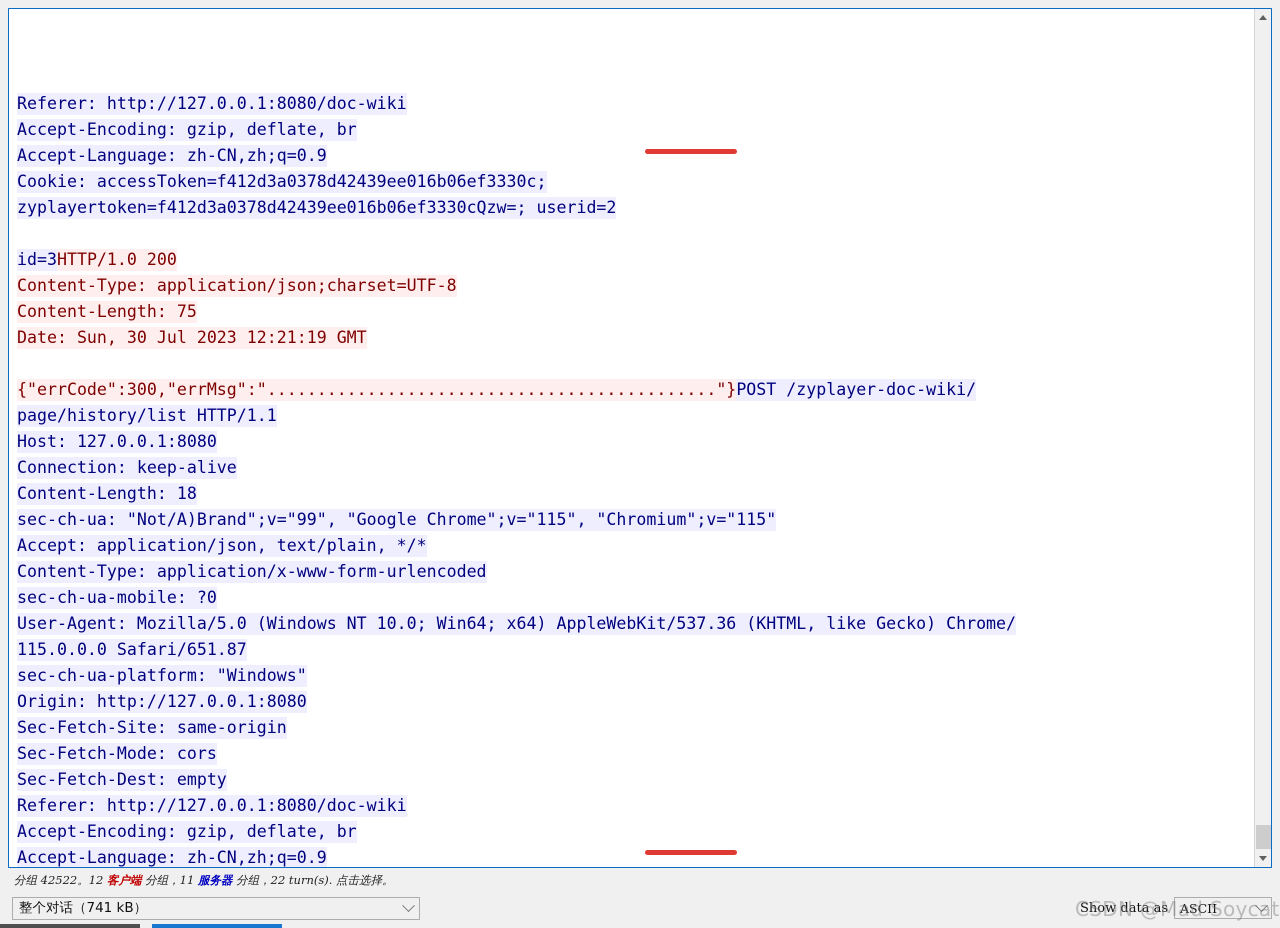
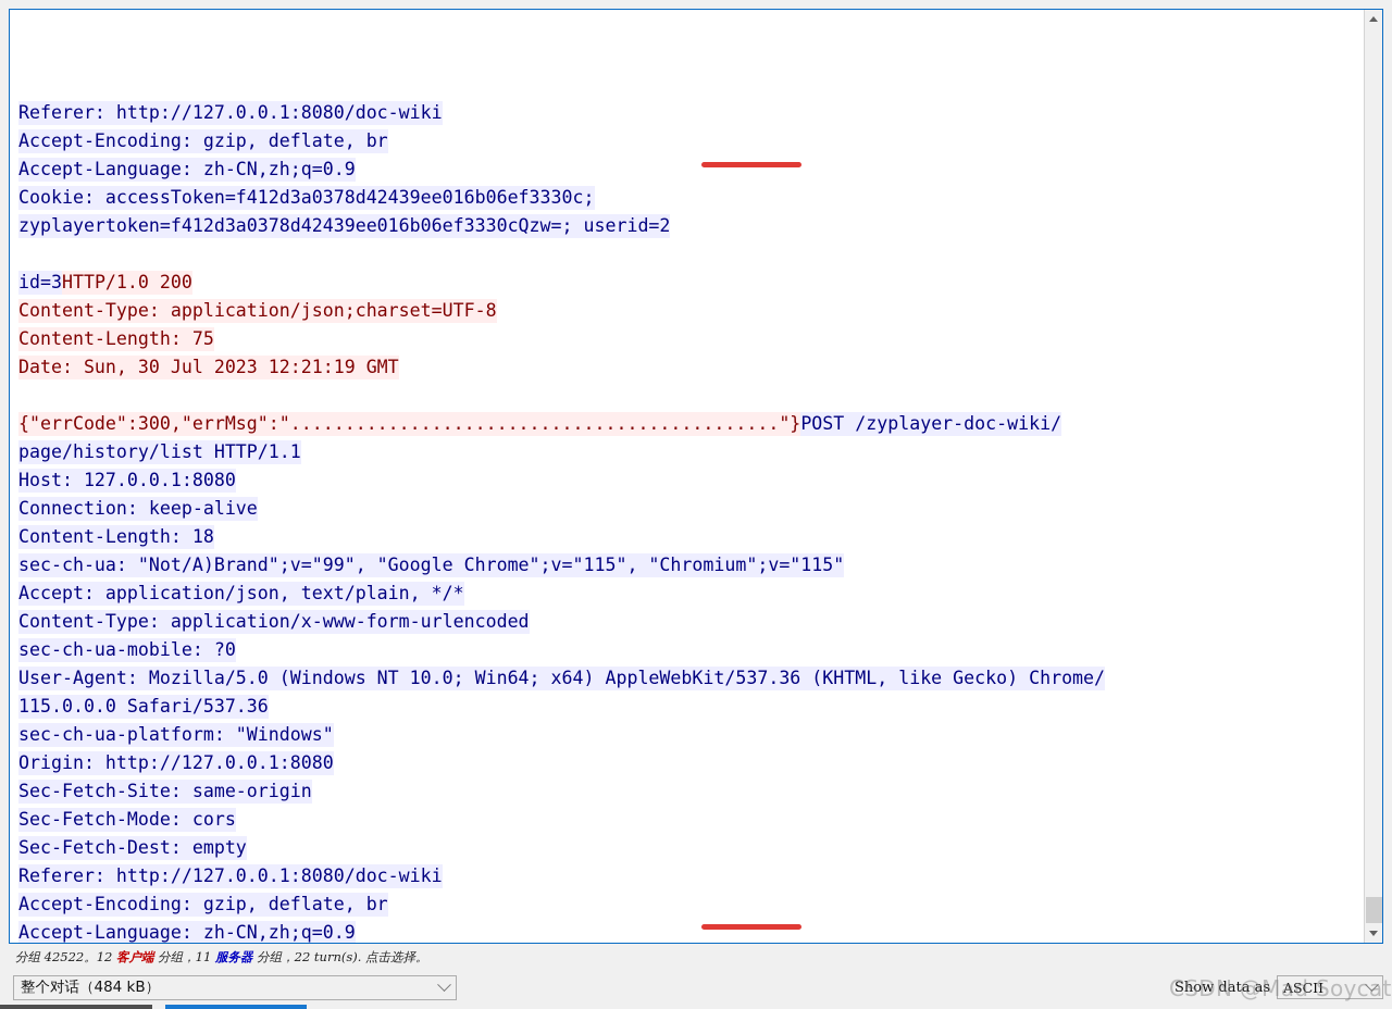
  Referer: http://127.0.0.1:8080/doc-wiki
  Accept-Encoding: gzip, deflate, br
  Accept-Language: zh-CN,zh;q=0.9
  Cookie: accessToken=f412d3a0378d42439ee016b06ef3330c;
  zyplayertoken=f412d3a0378d42439ee016b06ef3330cQzw=; userid=2
  id=3HTTP/1.0 200
  Content-Type: application/json;charset=UTF-8
  Content-Length: 75
  Date: Sun, 30 Jul 2023 12:21:19 GMT
  {"errCode":300,"errMsg":"............................................."}POST /zyplayer-doc-wiki/
  page/history/list HTTP/1.1
  Host: 127.0.0.1:8080
  Connection: keep-alive
  Content-Length: 18
  sec-ch-ua: "Not/A)Brand";v="99", "Google Chrome";v="115", "Chromium";v="115"
  Accept: application/json, text/plain, */*
  Content-Type: application/x-www-form-urlencoded
  sec-ch-ua-mobile: ?0
  User-Agent: Mozilla/5.0 (Windows NT 10.0; Win64; x64) AppleWebKit/537.36 (KHTML, like Gecko) Chrome/
- 115.0.0.0 Safari/651.87
+ 115.0.0.0 Safari/537.36
  sec-ch-ua-platform: "Windows"
  Origin: http://127.0.0.1:8080
  Sec-Fetch-Site: same-origin
  Sec-Fetch-Mode: cors
  Sec-Fetch-Dest: empty
  Referer: http://127.0.0.1:8080/doc-wiki
  Accept-Encoding: gzip, deflate, br
  Accept-Language: zh-CN,zh;q=0.9
  分组 42522。12 客户端 分组，11 服务器 分组，22 turn(s). 点击选择。
- 整个对话（741 kB）
+ 整个对话（484 kB）
  Show data as
  ASCII
  CSDN @Mad Soycat
